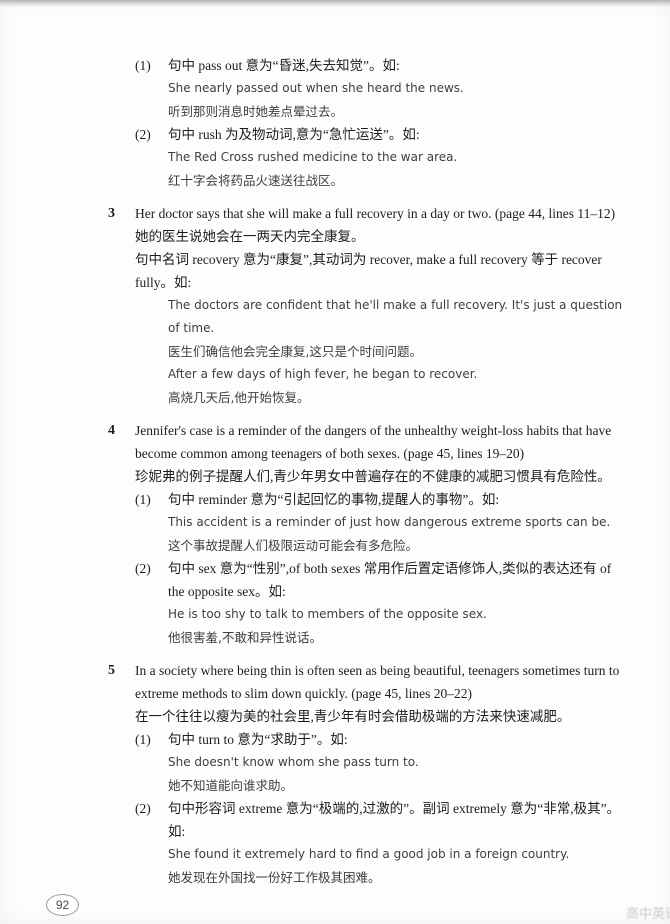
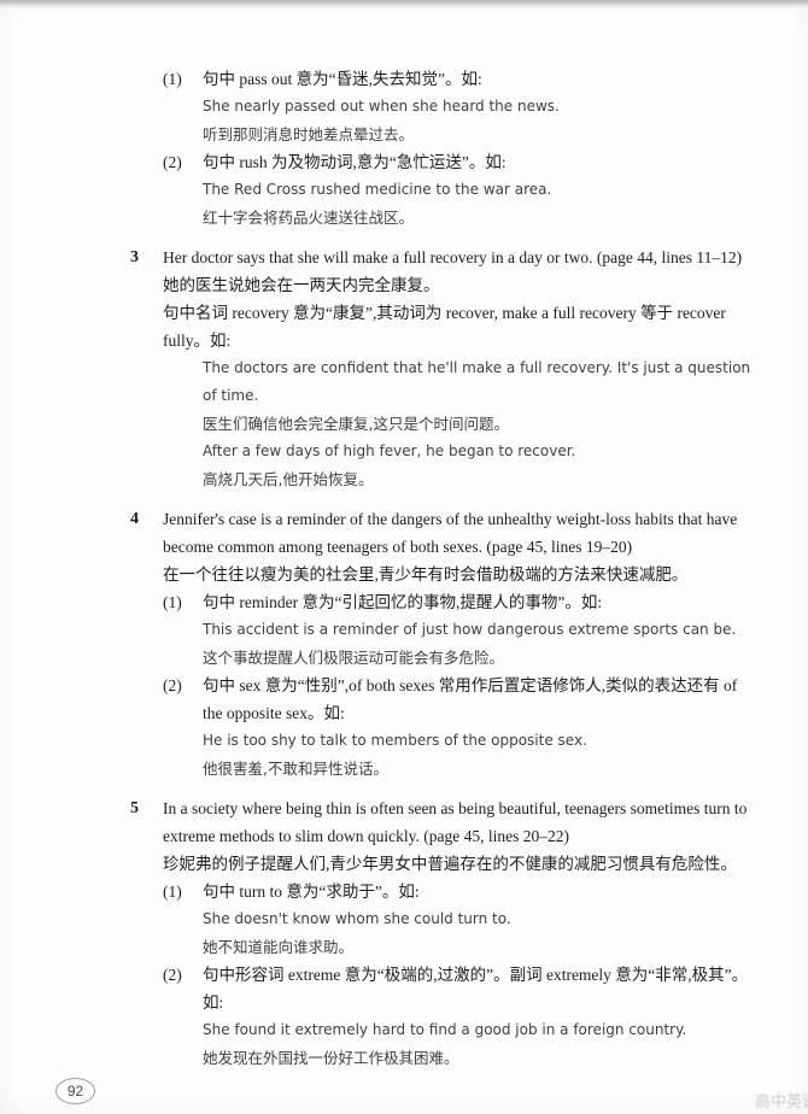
  (1)
  句中 pass out 意为“昏迷,失去知觉”。如:
  She nearly passed out when she heard the news.
  听到那则消息时她差点晕过去。
  (2)
  句中 rush 为及物动词,意为“急忙运送”。如:
  The Red Cross rushed medicine to the war area.
  红十字会将药品火速送往战区。
  3
  Her doctor says that she will make a full recovery in a day or two. (page 44, lines 11–12)
  她的医生说她会在一两天内完全康复。
  句中名词 recovery 意为“康复”,其动词为 recover, make a full recovery 等于 recover fully。如:
  The doctors are confident that he'll make a full recovery. It's just a question of time.
  医生们确信他会完全康复,这只是个时间问题。
  After a few days of high fever, he began to recover.
  高烧几天后,他开始恢复。
  4
  Jennifer's case is a reminder of the dangers of the unhealthy weight-loss habits that have become common among teenagers of both sexes. (page 45, lines 19–20)
- 珍妮弗的例子提醒人们,青少年男女中普遍存在的不健康的减肥习惯具有危险性。
+ 在一个往往以瘦为美的社会里,青少年有时会借助极端的方法来快速减肥。
  (1)
  句中 reminder 意为“引起回忆的事物,提醒人的事物”。如:
  This accident is a reminder of just how dangerous extreme sports can be.
  这个事故提醒人们极限运动可能会有多危险。
  (2)
  句中 sex 意为“性别”,of both sexes 常用作后置定语修饰人,类似的表达还有 of the opposite sex。如:
  He is too shy to talk to members of the opposite sex.
  他很害羞,不敢和异性说话。
  5
  In a society where being thin is often seen as being beautiful, teenagers sometimes turn to extreme methods to slim down quickly. (page 45, lines 20–22)
- 在一个往往以瘦为美的社会里,青少年有时会借助极端的方法来快速减肥。
+ 珍妮弗的例子提醒人们,青少年男女中普遍存在的不健康的减肥习惯具有危险性。
  (1)
  句中 turn to 意为“求助于”。如:
- She doesn't know whom she pass turn to.
+ She doesn't know whom she could turn to.
  她不知道能向谁求助。
  (2)
  句中形容词 extreme 意为“极端的,过激的”。副词 extremely 意为“非常,极其”。如:
  She found it extremely hard to find a good job in a foreign country.
  她发现在外国找一份好工作极其困难。
  92
  高中英
